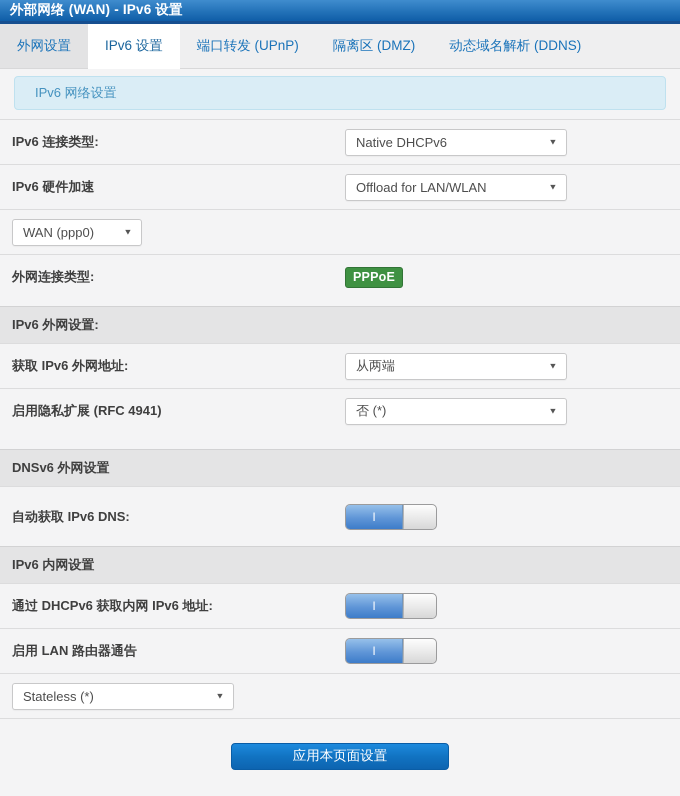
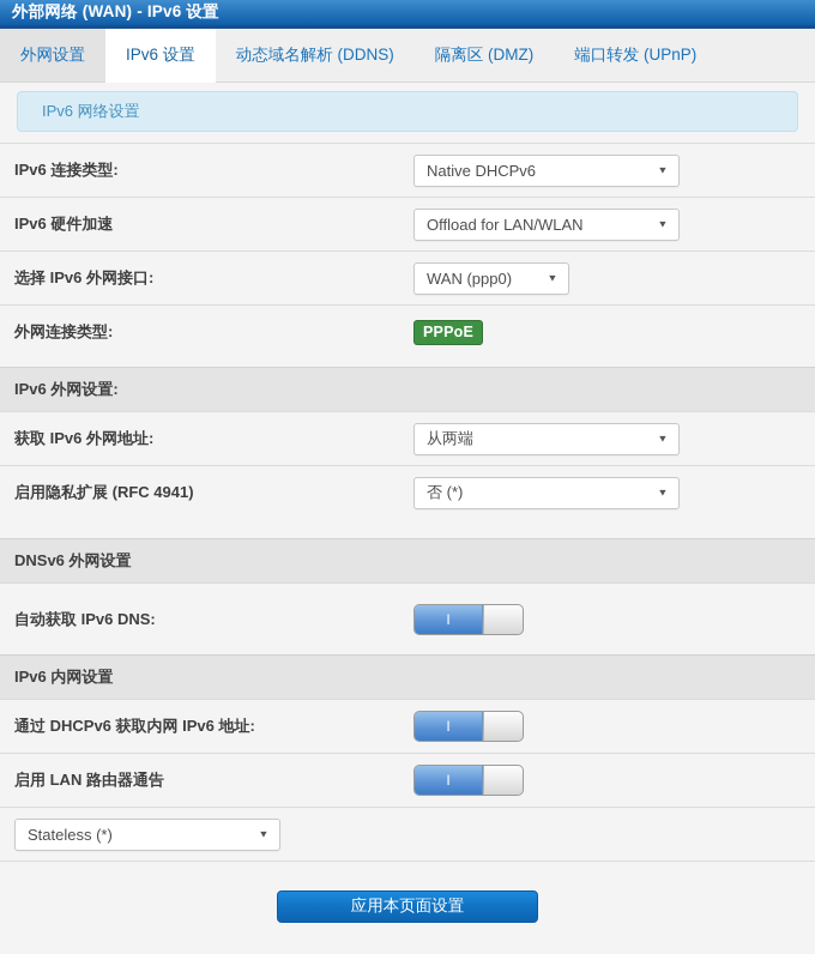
  外部网络 (WAN) - IPv6 设置
  外网设置
  IPv6 设置
- 端口转发 (UPnP)
+ 动态域名解析 (DDNS)
  隔离区 (DMZ)
- 动态域名解析 (DDNS)
+ 端口转发 (UPnP)
  IPv6 网络设置
  IPv6 连接类型:
  Native DHCPv6
  ▼
  IPv6 硬件加速
  Offload for LAN/WLAN
  ▼
+ 选择 IPv6 外网接口:
  WAN (ppp0)
  ▼
  外网连接类型:
  PPPoE
  IPv6 外网设置:
  获取 IPv6 外网地址:
  从两端
  ▼
  启用隐私扩展 (RFC 4941)
  否 (*)
  ▼
  DNSv6 外网设置
  自动获取 IPv6 DNS:
  I
  IPv6 内网设置
  通过 DHCPv6 获取内网 IPv6 地址:
  I
  启用 LAN 路由器通告
  I
  Stateless (*)
  ▼
  应用本页面设置
